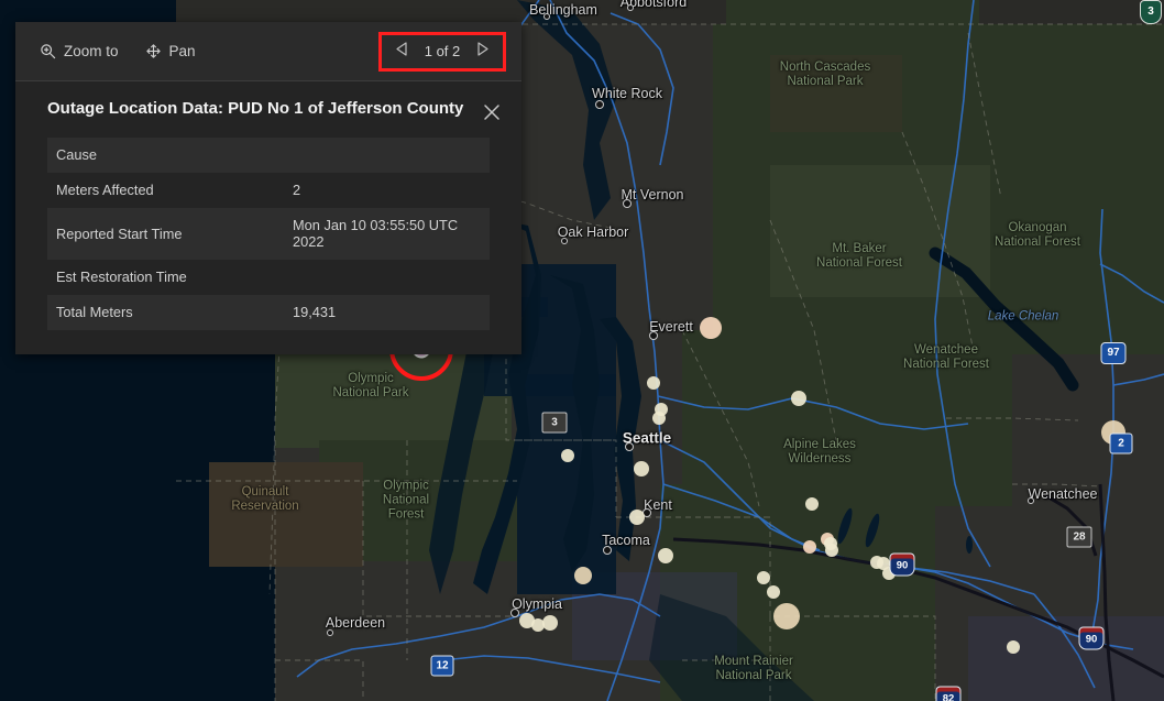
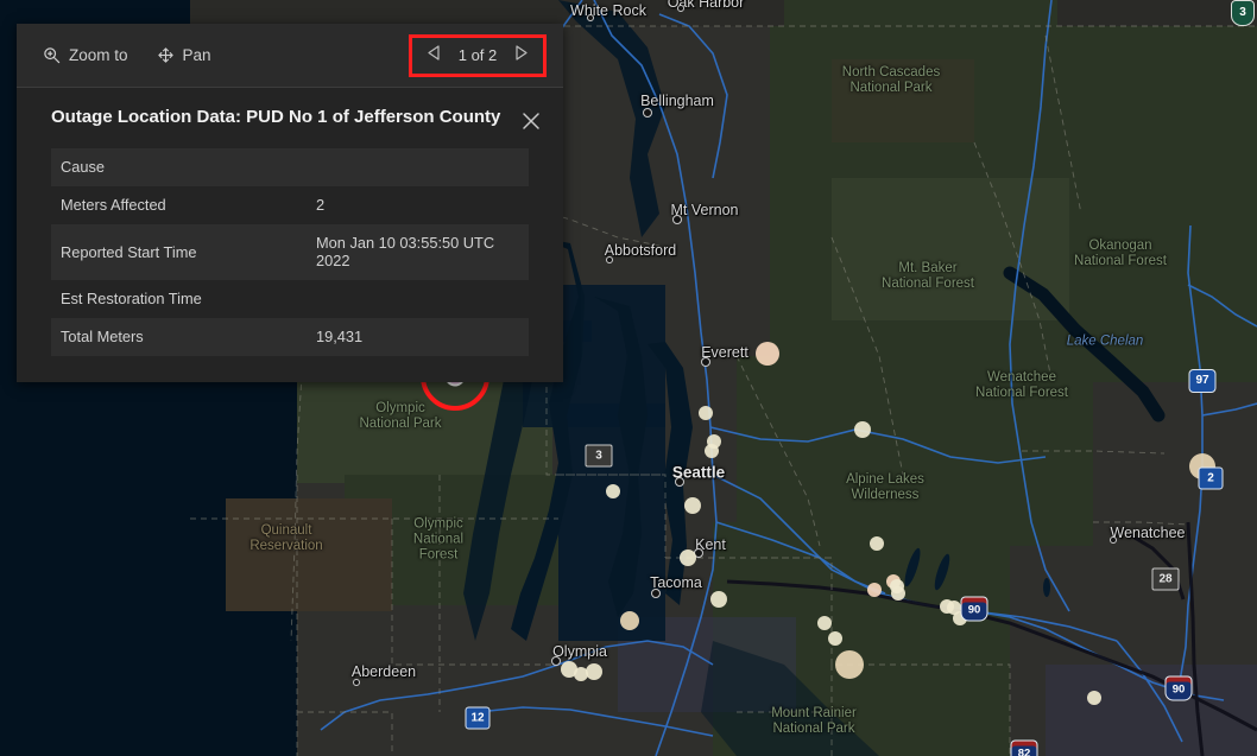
- Bellingham
+ White Rock
- Abbotsford
+ Oak Harbor
- White Rock
+ Bellingham
  Mt Vernon
- Oak Harbor
+ Abbotsford
  Everett
  Seattle
  Kent
  Tacoma
  Olympia
  Aberdeen
  Wenatchee
  North Cascades
  National Park
  Mt. Baker
  National Forest
  Okanogan
  National Forest
  Olympic
  National Park
  Olympic
  National
  Forest
  Quinault
  Reservation
  Alpine Lakes
  Wilderness
  Wenatchee
  National Forest
  Mount Rainier
  National Park
  Lake Chelan
  3
  3
  97
  2
  28
  90
  90
  12
  82
  Zoom to
  Pan
  1 of 2
  Outage Location Data: PUD No 1 of Jefferson County
  Cause
  Meters Affected	2
  Reported Start Time	Mon Jan 10 03:55:50 UTC 2022
  Est Restoration Time
  Total Meters	19,431
